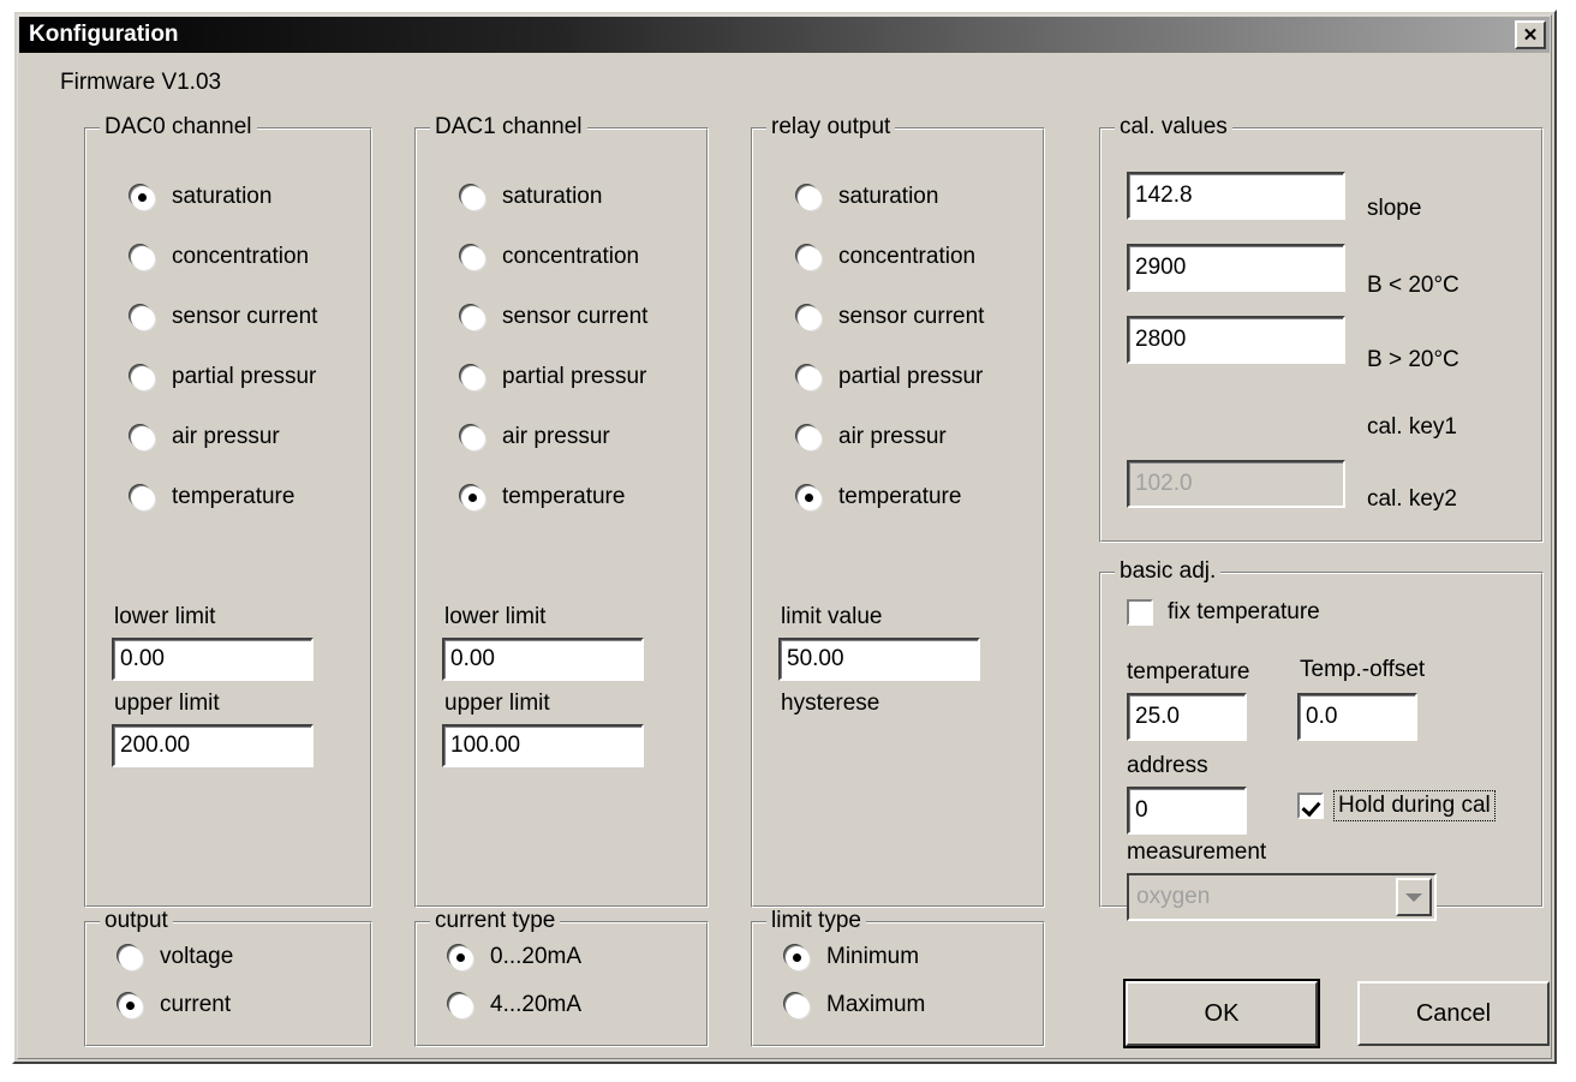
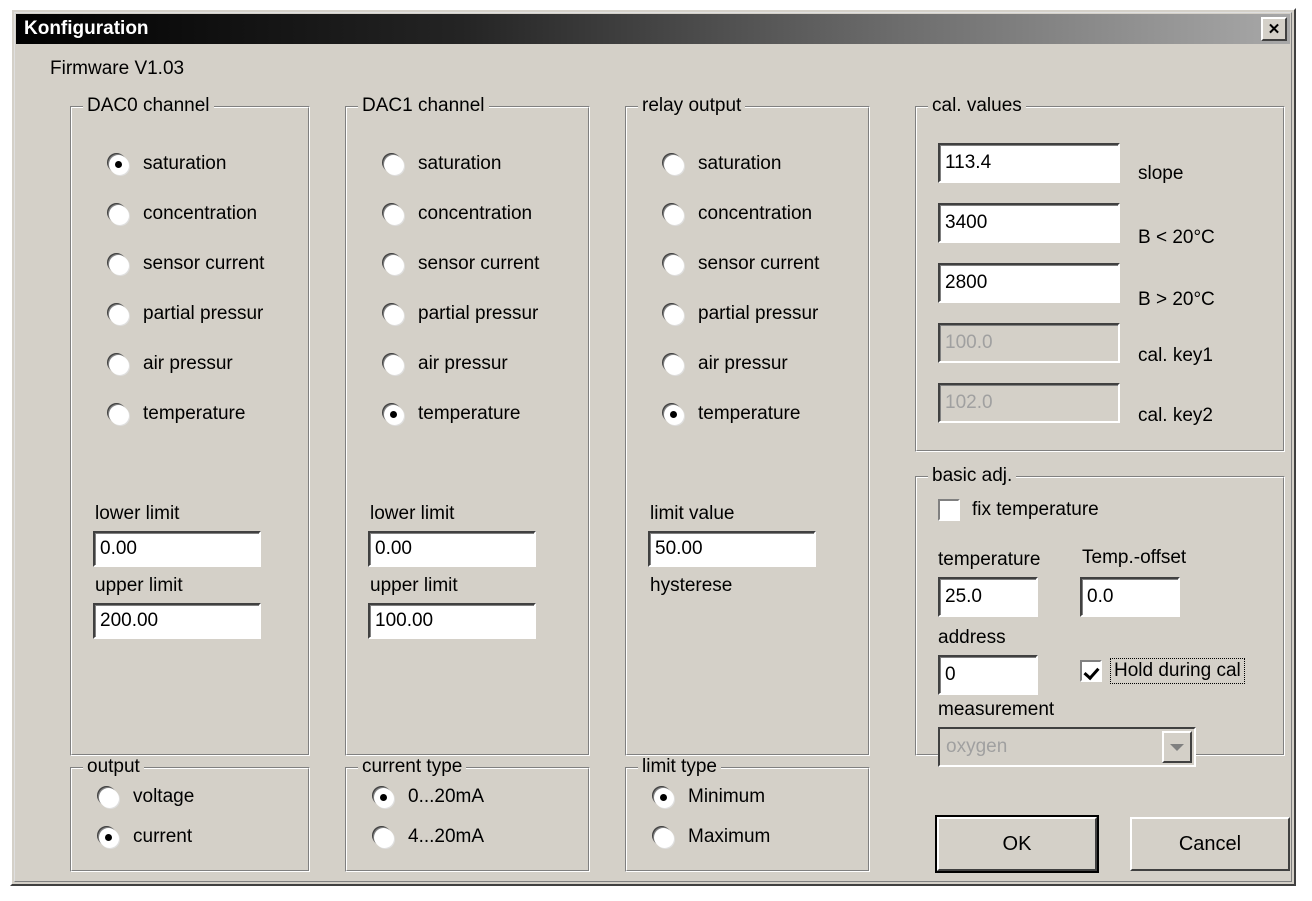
  Konfiguration
  ✕
  Firmware V1.03
  DAC0 channel
  saturation
  concentration
  sensor current
  partial pressur
  air pressur
  temperature
  lower limit
  0.00
  upper limit
  200.00
  DAC1 channel
  saturation
  concentration
  sensor current
  partial pressur
  air pressur
  temperature
  lower limit
  0.00
  upper limit
  100.00
  relay output
  saturation
  concentration
  sensor current
  partial pressur
  air pressur
  temperature
  limit value
  50.00
  hysterese
  output
  voltage
  current
  current type
  0...20mA
  4...20mA
  limit type
  Minimum
  Maximum
  cal. values
- 142.8
+ 113.4
  slope
- 2900
+ 3400
  B < 20°C
  2800
  B > 20°C
+ 100.0
  cal. key1
  102.0
  cal. key2
  basic adj.
  fix temperature
  temperature
  Temp.-offset
  25.0
  0.0
  address
  0
  Hold during cal
  measurement
  oxygen
  OK
  Cancel
